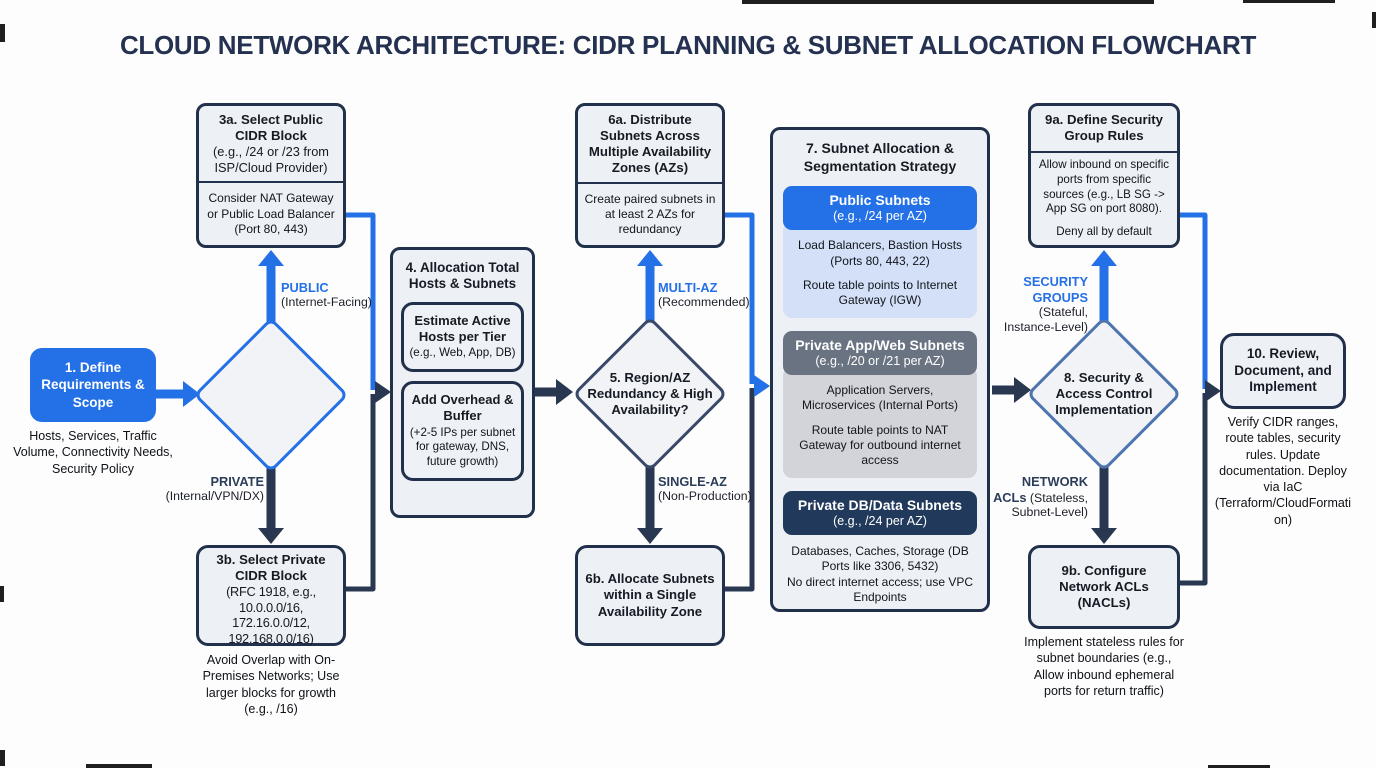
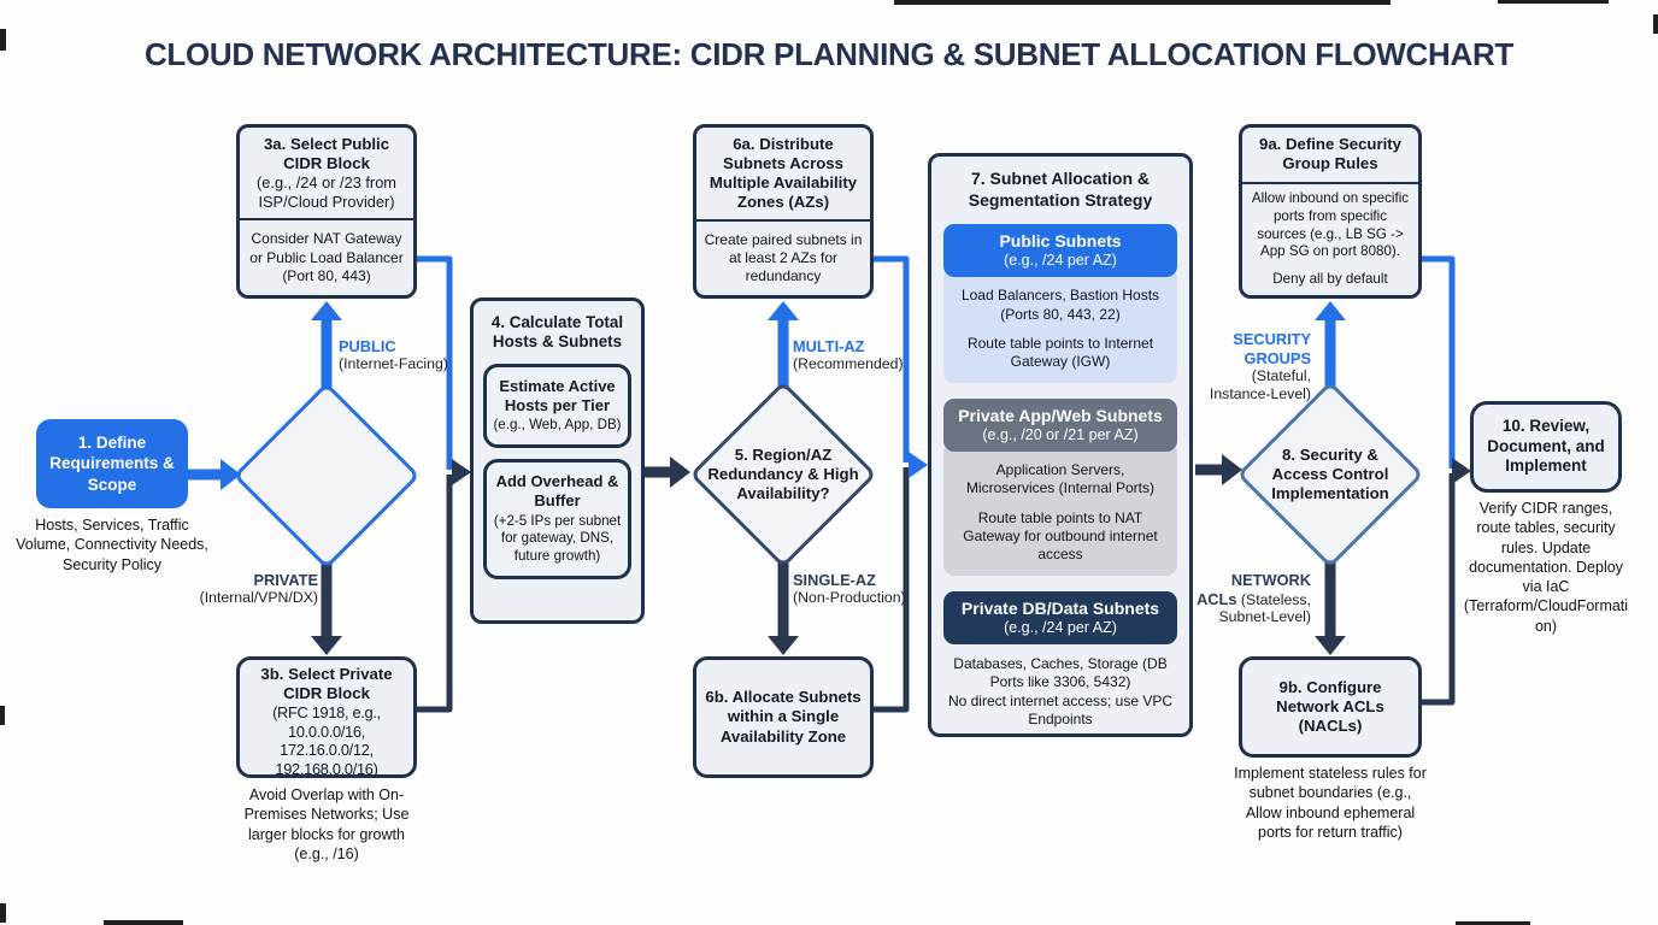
  CLOUD NETWORK ARCHITECTURE: CIDR PLANNING & SUBNET ALLOCATION FLOWCHART
  1. Define Requirements & Scope
  Hosts, Services, Traffic Volume, Connectivity Needs, Security Policy
  3a. Select Public CIDR Block
  (e.g., /24 or /23 from ISP/Cloud Provider)
  Consider NAT Gateway or Public Load Balancer (Port 80, 443)
  3b. Select Private CIDR Block
  (RFC 1918, e.g., 10.0.0.0/16, 172.16.0.0/12, 192.168.0.0/16)
  Avoid Overlap with On-Premises Networks; Use larger blocks for growth (e.g., /16)
- 4. Allocation Total Hosts & Subnets
+ 4. Calculate Total Hosts & Subnets
  Estimate Active Hosts per Tier
  (e.g., Web, App, DB)
  Add Overhead & Buffer
  (+2-5 IPs per subnet for gateway, DNS, future growth)
  5. Region/AZ Redundancy & High Availability?
  6a. Distribute Subnets Across Multiple Availability Zones (AZs)
  Create paired subnets in at least 2 AZs for redundancy
  6b. Allocate Subnets within a Single Availability Zone
  7. Subnet Allocation & Segmentation Strategy
  Public Subnets
  (e.g., /24 per AZ)
  Load Balancers, Bastion Hosts (Ports 80, 443, 22)
  Route table points to Internet Gateway (IGW)
  Private App/Web Subnets
  (e.g., /20 or /21 per AZ)
  Application Servers, Microservices (Internal Ports)
  Route table points to NAT Gateway for outbound internet access
  Private DB/Data Subnets
  (e.g., /24 per AZ)
  Databases, Caches, Storage (DB Ports like 3306, 5432)
  No direct internet access; use VPC Endpoints
  8. Security & Access Control Implementation
  9a. Define Security Group Rules
  Allow inbound on specific ports from specific sources (e.g., LB SG -> App SG on port 8080).
  Deny all by default
  9b. Configure Network ACLs (NACLs)
  Implement stateless rules for subnet boundaries (e.g., Allow inbound ephemeral ports for return traffic)
  10. Review, Document, and Implement
  Verify CIDR ranges, route tables, security rules. Update documentation. Deploy via IaC (Terraform/CloudFormation)
  PUBLIC
  (Internet-Facing)
  PRIVATE
  (Internal/VPN/DX)
  MULTI-AZ
  (Recommended)
  SINGLE-AZ
  (Non-Production)
  SECURITY GROUPS (Stateful, Instance-Level)
  NETWORK ACLs (Stateless, Subnet-Level)
